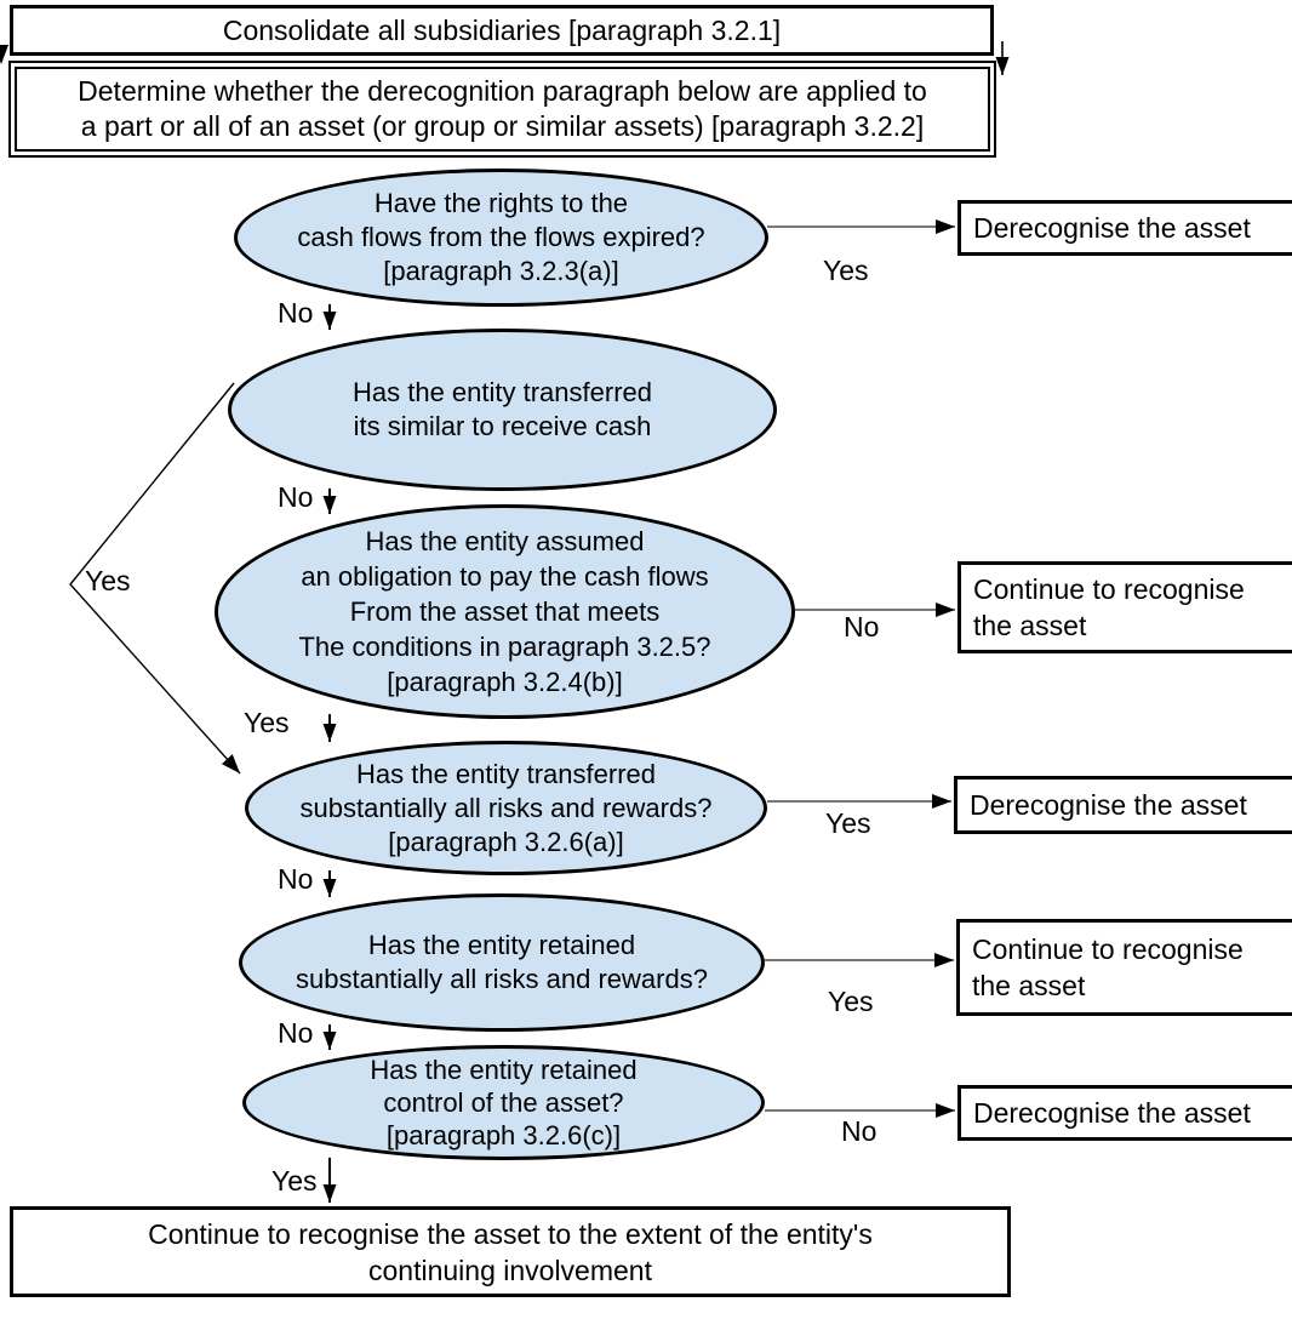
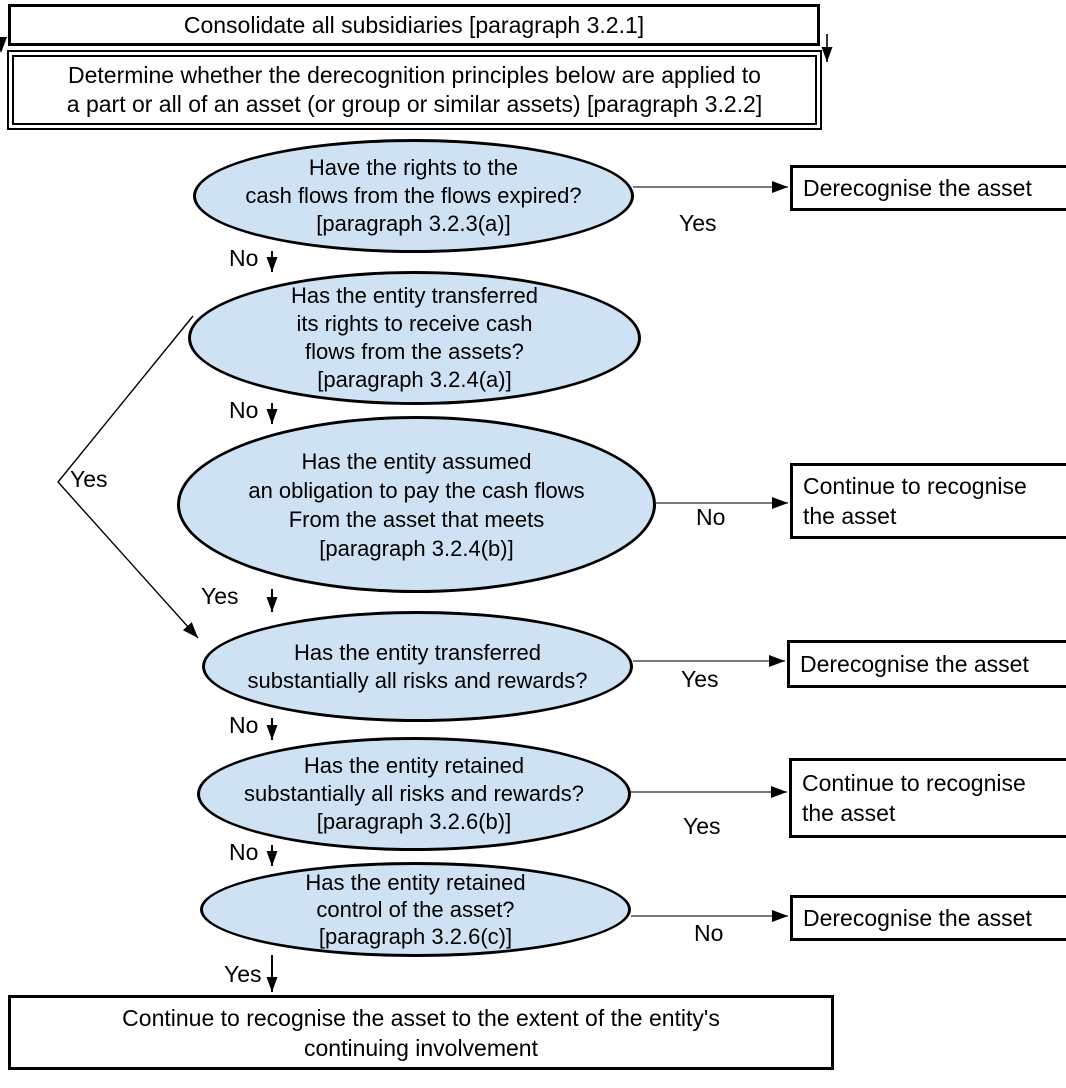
  Consolidate all subsidiaries [paragraph 3.2.1]
- Determine whether the derecognition paragraph below are applied to
+ Determine whether the derecognition principles below are applied to
  a part or all of an asset (or group or similar assets) [paragraph 3.2.2]
  Have the rights to the
  cash flows from the flows expired?
  [paragraph 3.2.3(a)]
  Has the entity transferred
- its similar to receive cash
+ its rights to receive cash
+ flows from the assets?
+ [paragraph 3.2.4(a)]
  Has the entity assumed
  an obligation to pay the cash flows
  From the asset that meets
- The conditions in paragraph 3.2.5?
  [paragraph 3.2.4(b)]
  Has the entity transferred
  substantially all risks and rewards?
- [paragraph 3.2.6(a)]
  Has the entity retained
  substantially all risks and rewards?
+ [paragraph 3.2.6(b)]
  Has the entity retained
  control of the asset?
  [paragraph 3.2.6(c)]
  Derecognise the asset
  Continue to recognise
  the asset
  Derecognise the asset
  Continue to recognise
  the asset
  Derecognise the asset
  Continue to recognise the asset to the extent of the entity's
  continuing involvement
  Yes
  No
  No
  Yes
  No
  Yes
  Yes
  No
  Yes
  No
  No
  Yes
